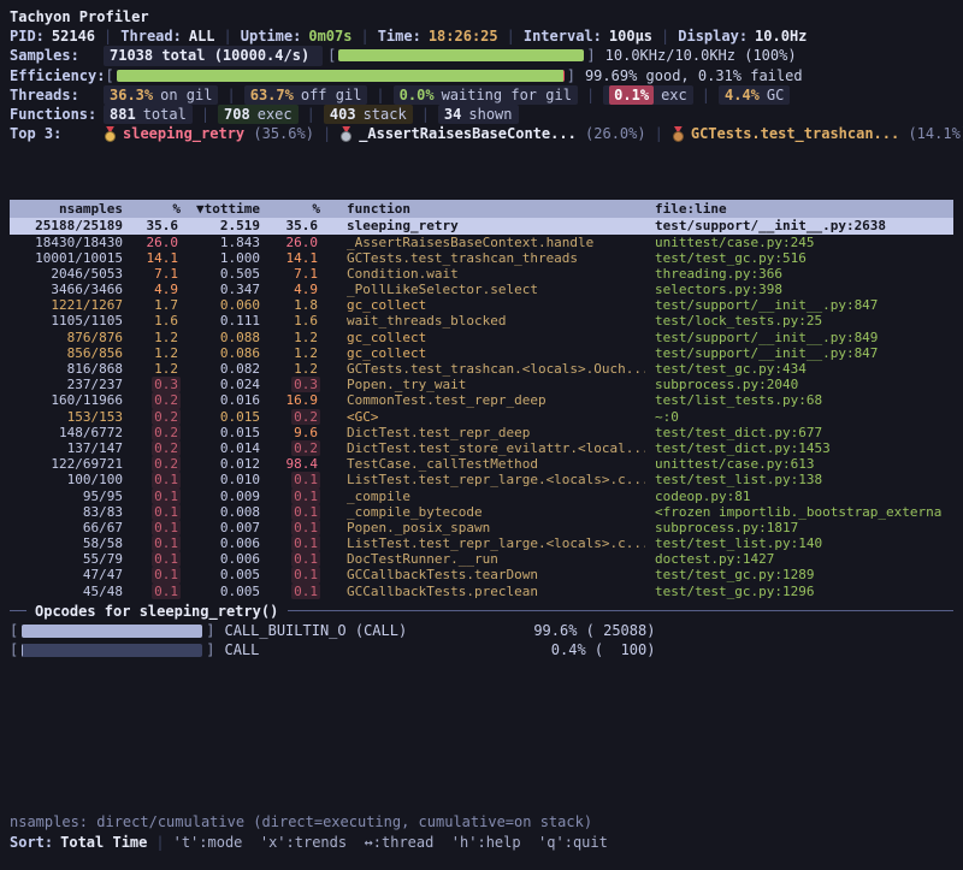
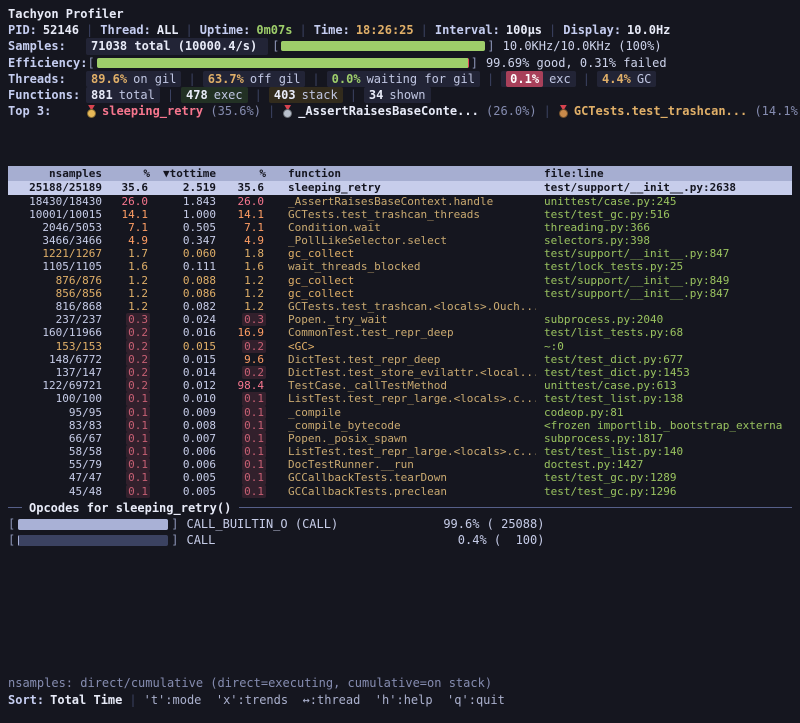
  Tachyon Profiler
  PID:
  52146
  |
  Thread:
  ALL
  |
  Uptime:
  0m07s
  |
  Time:
  18:26:25
  |
  Interval:
  100μs
  |
  Display:
  10.0Hz
  Samples:
  71038 total (10000.4/s)
  [
  ]
  10.0KHz/10.0KHz (100%)
  Efficiency:
  [
  ]
  99.69% good, 0.31% failed
  Threads:
- 36.3%
+ 89.6%
  on gil
  |
  63.7%
  off gil
  |
  0.0%
  waiting for gil
  |
  0.1%
  exc
  |
  4.4%
  GC
  Functions:
  881
  total
  |
- 708
+ 478
  exec
  |
  403
  stack
  |
  34
  shown
  Top 3:
  sleeping_retry
  (35.6%)
  |
  _AssertRaisesBaseConte...
  (26.0%)
  |
  GCTests.test_trashcan...
  (14.1%
  nsamples
  %
  ▼tottime
  %
  function
  file:line
  25188/25189
  35.6
  2.519
  35.6
  sleeping_retry
  test/support/__init__.py:2638
  18430/18430
  26.0
  1.843
  26.0
  _AssertRaisesBaseContext.handle
  unittest/case.py:245
  10001/10015
  14.1
  1.000
  14.1
  GCTests.test_trashcan_threads
  test/test_gc.py:516
  2046/5053
  7.1
  0.505
  7.1
  Condition.wait
  threading.py:366
  3466/3466
  4.9
  0.347
  4.9
  _PollLikeSelector.select
  selectors.py:398
  1221/1267
  1.7
  0.060
  1.8
  gc_collect
  test/support/__init__.py:847
  1105/1105
  1.6
  0.111
  1.6
  wait_threads_blocked
  test/lock_tests.py:25
  876/876
  1.2
  0.088
  1.2
  gc_collect
  test/support/__init__.py:849
  856/856
  1.2
  0.086
  1.2
  gc_collect
  test/support/__init__.py:847
  816/868
  1.2
  0.082
  1.2
  GCTests.test_trashcan.<locals>.Ouch..
- test/test_gc.py:434
  237/237
  0.3
  0.024
  0.3
  Popen._try_wait
  subprocess.py:2040
  160/11966
  0.2
  0.016
  16.9
  CommonTest.test_repr_deep
  test/list_tests.py:68
  153/153
  0.2
  0.015
  0.2
  <GC>
  ~:0
  148/6772
  0.2
  0.015
  9.6
  DictTest.test_repr_deep
  test/test_dict.py:677
  137/147
  0.2
  0.014
  0.2
  DictTest.test_store_evilattr.<local..
  test/test_dict.py:1453
  122/69721
  0.2
  0.012
  98.4
  TestCase._callTestMethod
  unittest/case.py:613
  100/100
  0.1
  0.010
  0.1
  ListTest.test_repr_large.<locals>.c..
  test/test_list.py:138
  95/95
  0.1
  0.009
  0.1
  _compile
  codeop.py:81
  83/83
  0.1
  0.008
  0.1
  _compile_bytecode
  <frozen importlib._bootstrap_externa
  66/67
  0.1
  0.007
  0.1
  Popen._posix_spawn
  subprocess.py:1817
  58/58
  0.1
  0.006
  0.1
  ListTest.test_repr_large.<locals>.c..
  test/test_list.py:140
  55/79
  0.1
  0.006
  0.1
  DocTestRunner.__run
  doctest.py:1427
  47/47
  0.1
  0.005
  0.1
  GCCallbackTests.tearDown
  test/test_gc.py:1289
  45/48
  0.1
  0.005
  0.1
  GCCallbackTests.preclean
  test/test_gc.py:1296
  Opcodes for sleeping_retry()
  [
  ]
  CALL_BUILTIN_O (CALL)
  99.6% ( 25088)
  [
  ]
  CALL
  0.4% ( 100)
  nsamples: direct/cumulative (direct=executing, cumulative=on stack)
  Sort:
  Total Time
  |
  't':mode 'x':trends ↔:thread 'h':help 'q':quit
